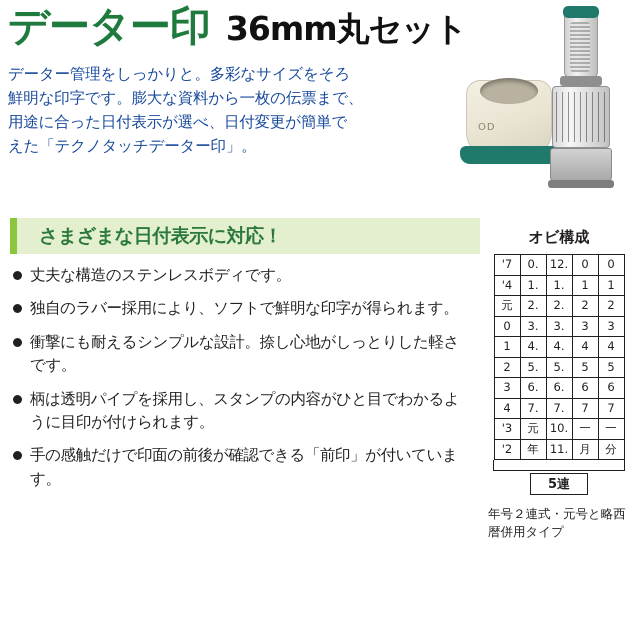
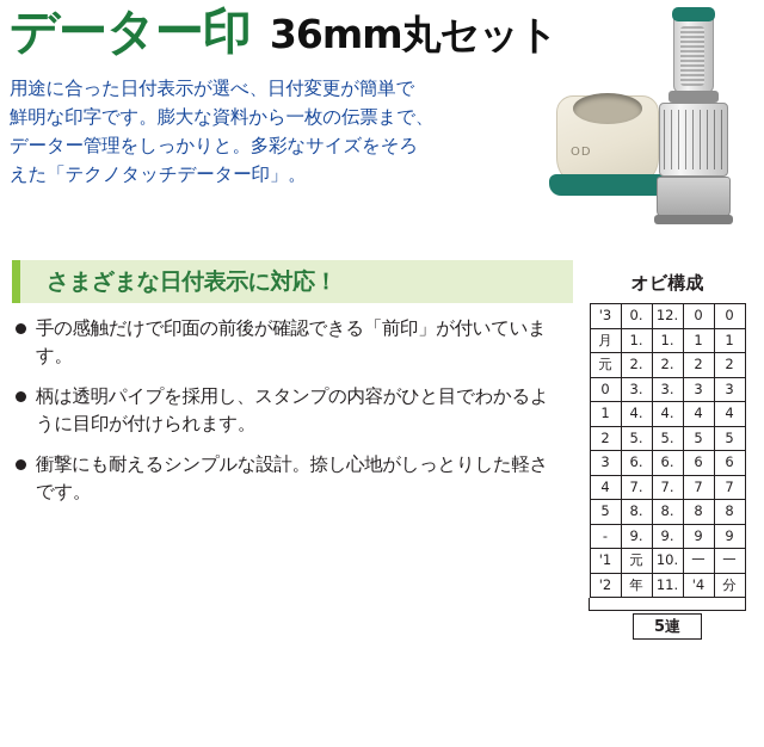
  データー印
  36mm丸セット
- データー管理をしっかりと。多彩なサイズをそろ
+ 用途に合った日付表示が選べ、日付変更が簡単で
  鮮明な印字です。膨大な資料から一枚の伝票まで、
- 用途に合った日付表示が選べ、日付変更が簡単で
+ データー管理をしっかりと。多彩なサイズをそろ
  えた「テクノタッチデーター印」。
  OD
  さまざまな日付表示に対応！
- 丈夫な構造のステンレスボディです。
- 独自のラバー採用により、ソフトで鮮明な印字が得られます。
- 衝撃にも耐えるシンプルな設計。捺し心地がしっとりした軽さです。
+ 手の感触だけで印面の前後が確認できる「前印」が付いています。
  柄は透明パイプを採用し、スタンプの内容がひと目でわかるように目印が付けられます。
- 手の感触だけで印面の前後が確認できる「前印」が付いています。
+ 衝撃にも耐えるシンプルな設計。捺し心地がしっとりした軽さです。
  オビ構成
- '7	0.	12.	0	0
+ '3	0.	12.	0	0
- '4	1.	1.	1	1
+ 月	1.	1.	1	1
  元	2.	2.	2	2
  0	3.	3.	3	3
  1	4.	4.	4	4
  2	5.	5.	5	5
  3	6.	6.	6	6
  4	7.	7.	7	7
+ 5	8.	8.	8	8
+ -	9.	9.	9	9
- '3	元	10.	一	一
+ '1	元	10.	一	一
- '2	年	11.	月	分
+ '2	年	11.	'4	分
  5連
- 年号２連式・元号と略西暦併用タイプ
